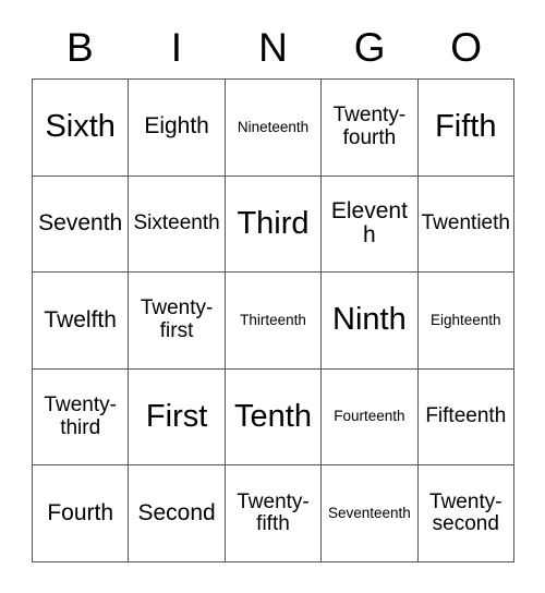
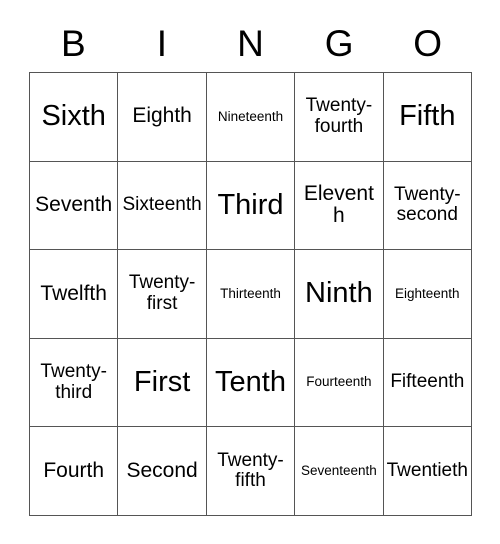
  B
  I
  N
  G
  O
  Sixth
  Eighth
  Nineteenth
  Twenty-fourth
  Fifth
  Seventh
  Sixteenth
  Third
  Eleventh
- Twentieth
+ Twenty-second
  Twelfth
  Twenty-first
  Thirteenth
  Ninth
  Eighteenth
  Twenty-third
  First
  Tenth
  Fourteenth
  Fifteenth
  Fourth
  Second
  Twenty-fifth
  Seventeenth
- Twenty-second
+ Twentieth
